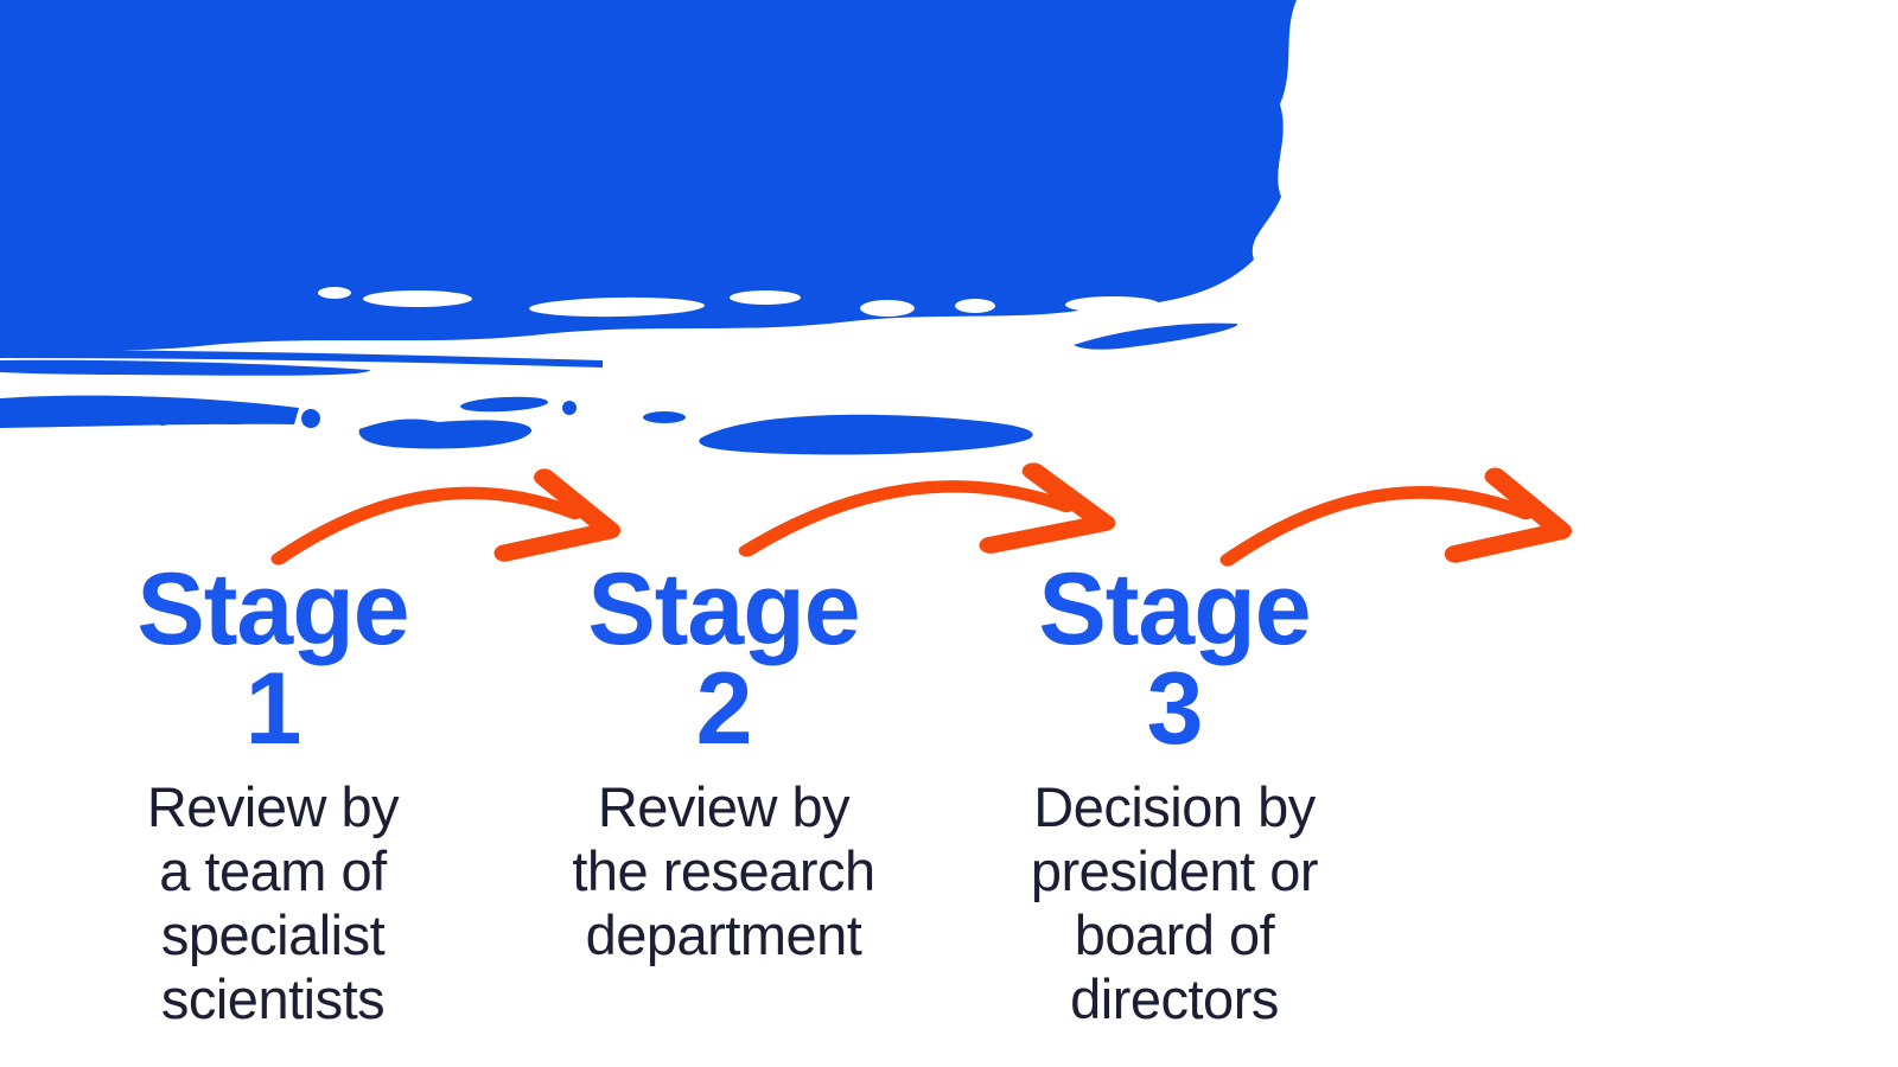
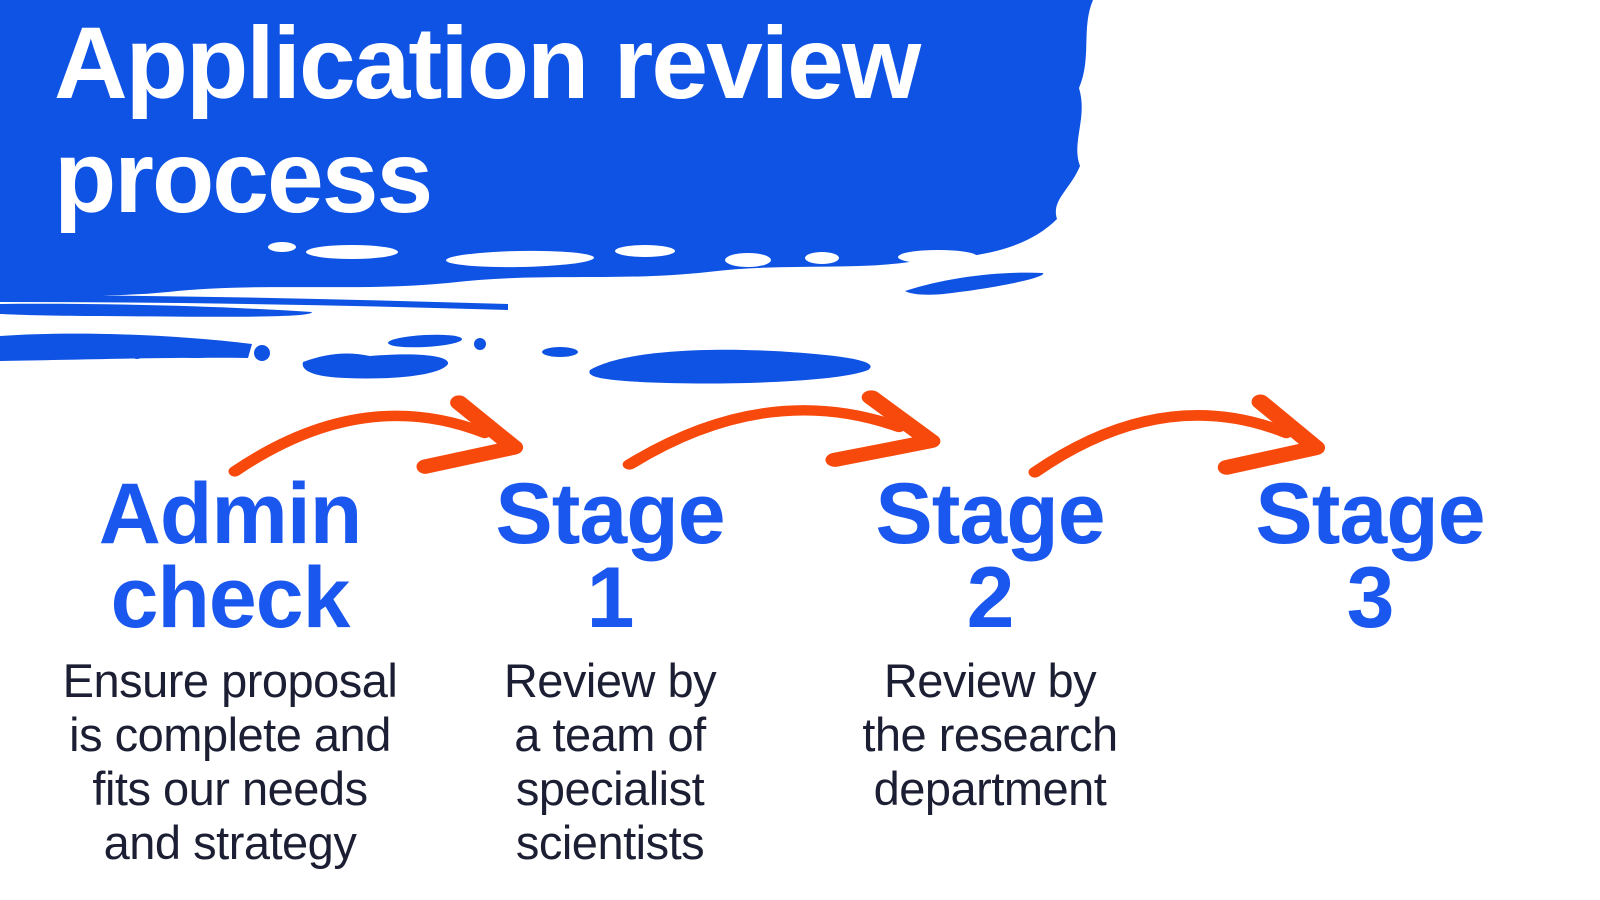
+ Application review
+ process
+ Admin
+ check
+ Ensure proposal
+ is complete and
+ fits our needs
+ and strategy
  Stage
  1
  Review by
  a team of
  specialist
  scientists
  Stage
  2
  Review by
  the research
  department
  Stage
  3
- Decision by
- president or
- board of
- directors
